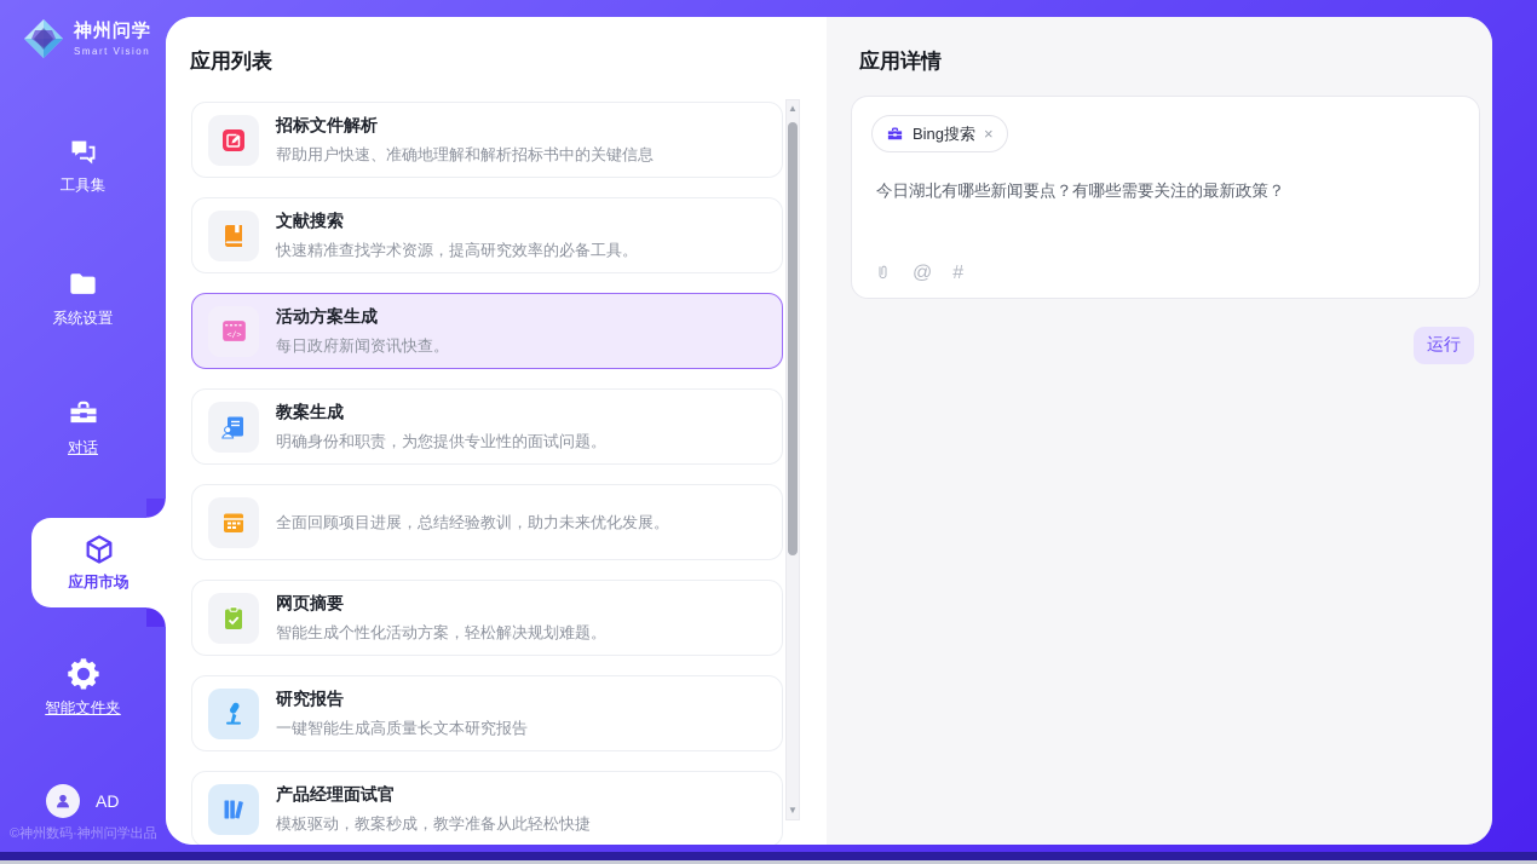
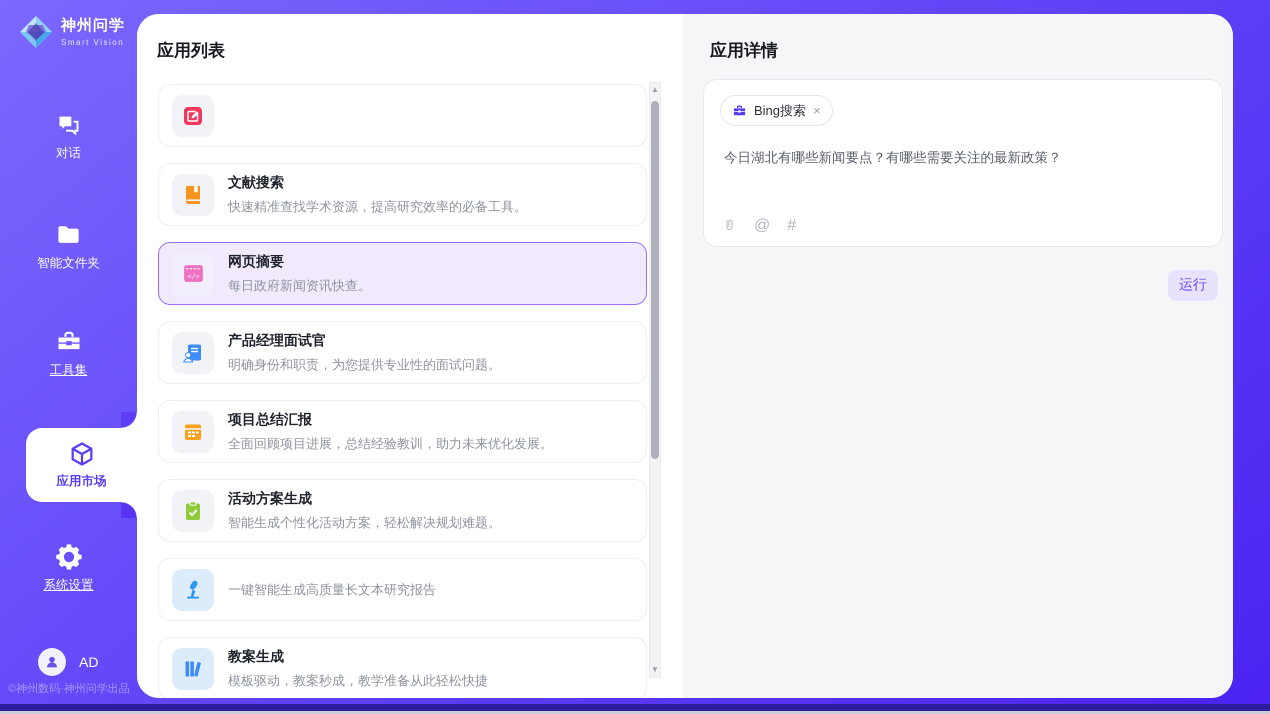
  神州问学
  Smart Vision
- 工具集
+ 对话
- 系统设置
+ 智能文件夹
- 对话
+ 工具集
  应用市场
- 智能文件夹
+ 系统设置
  AD
  ©神州数码·神州问学出品
  应用列表
- 招标文件解析
- 帮助用户快速、准确地理解和解析招标书中的关键信息
  文献搜索
  快速精准查找学术资源，提高研究效率的必备工具。
  </>
- 活动方案生成
+ 网页摘要
  每日政府新闻资讯快查。
- 教案生成
+ 产品经理面试官
  明确身份和职责，为您提供专业性的面试问题。
+ 项目总结汇报
  全面回顾项目进展，总结经验教训，助力未来优化发展。
- 网页摘要
+ 活动方案生成
  智能生成个性化活动方案，轻松解决规划难题。
- 研究报告
  一键智能生成高质量长文本研究报告
- 产品经理面试官
+ 教案生成
  模板驱动，教案秒成，教学准备从此轻松快捷
  ▲
  ▼
  应用详情
  Bing搜索
  ×
  今日湖北有哪些新闻要点？有哪些需要关注的最新政策？
  @
  #
  运行
